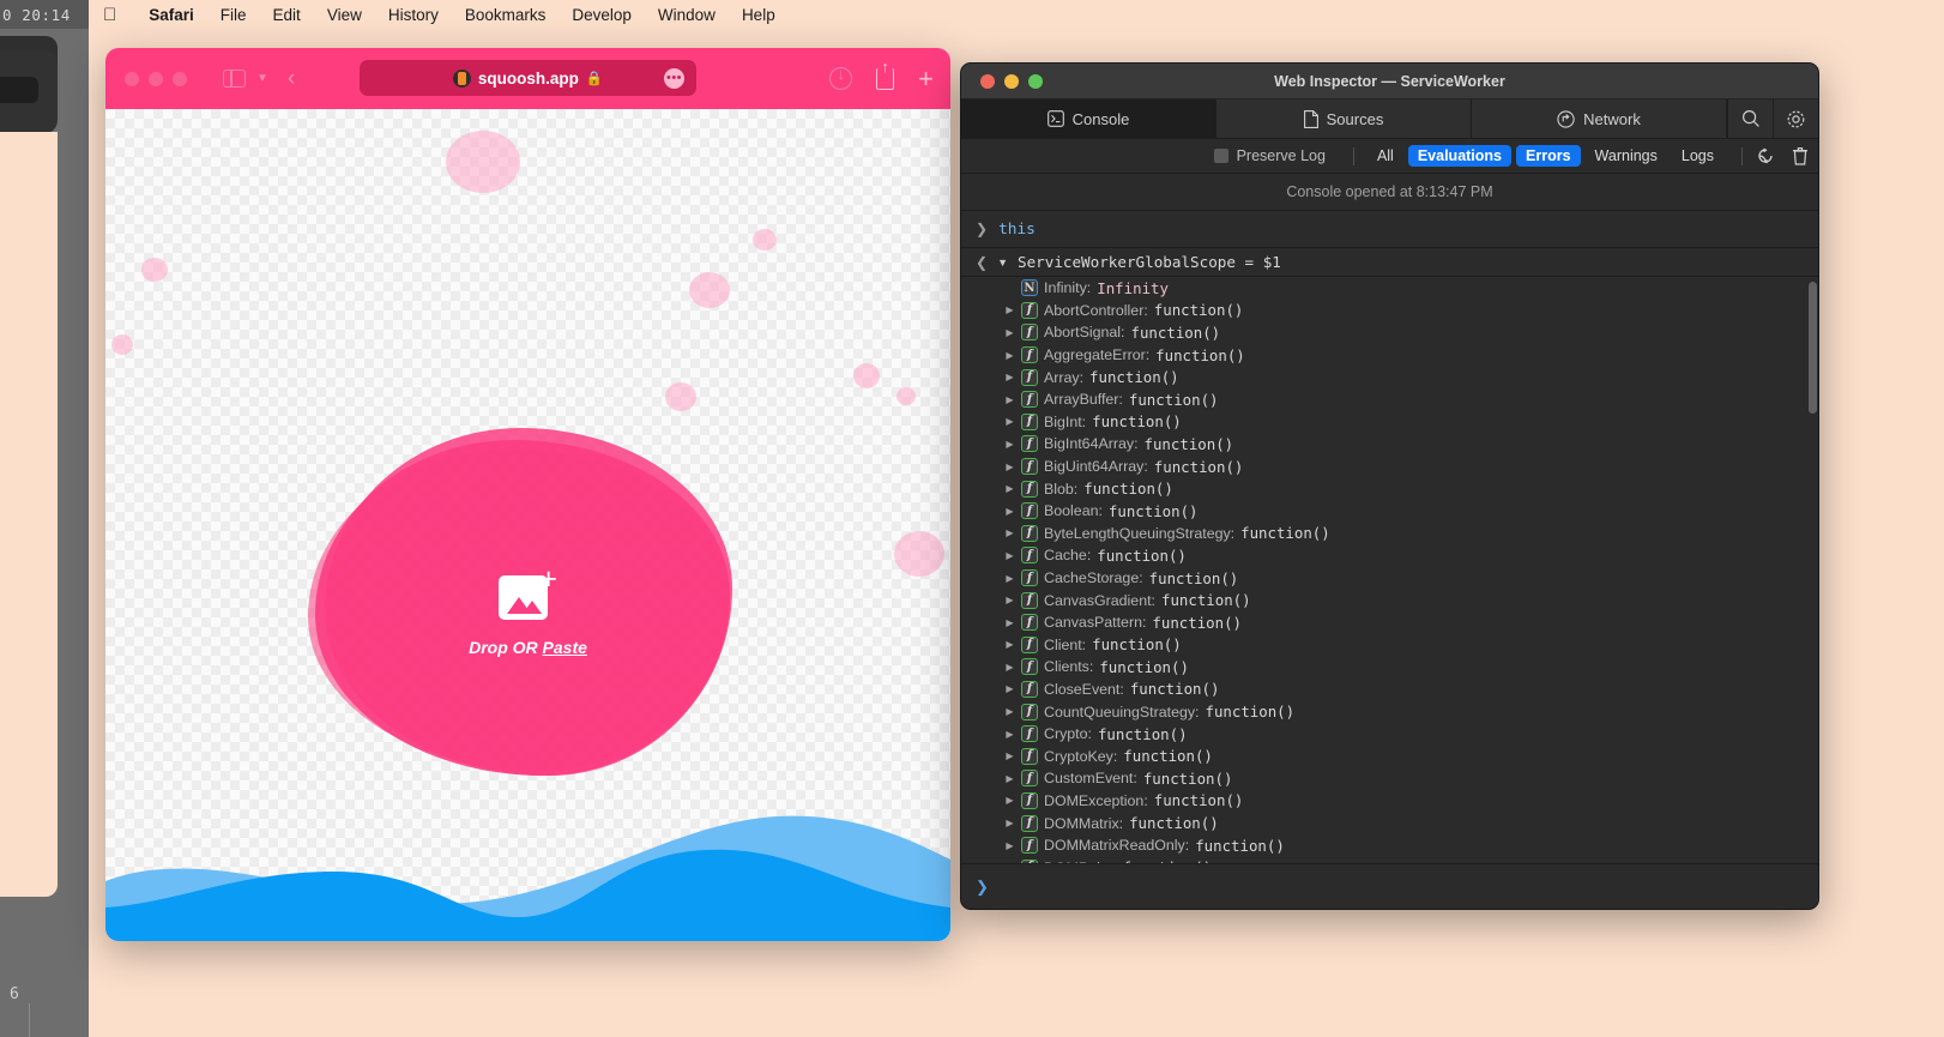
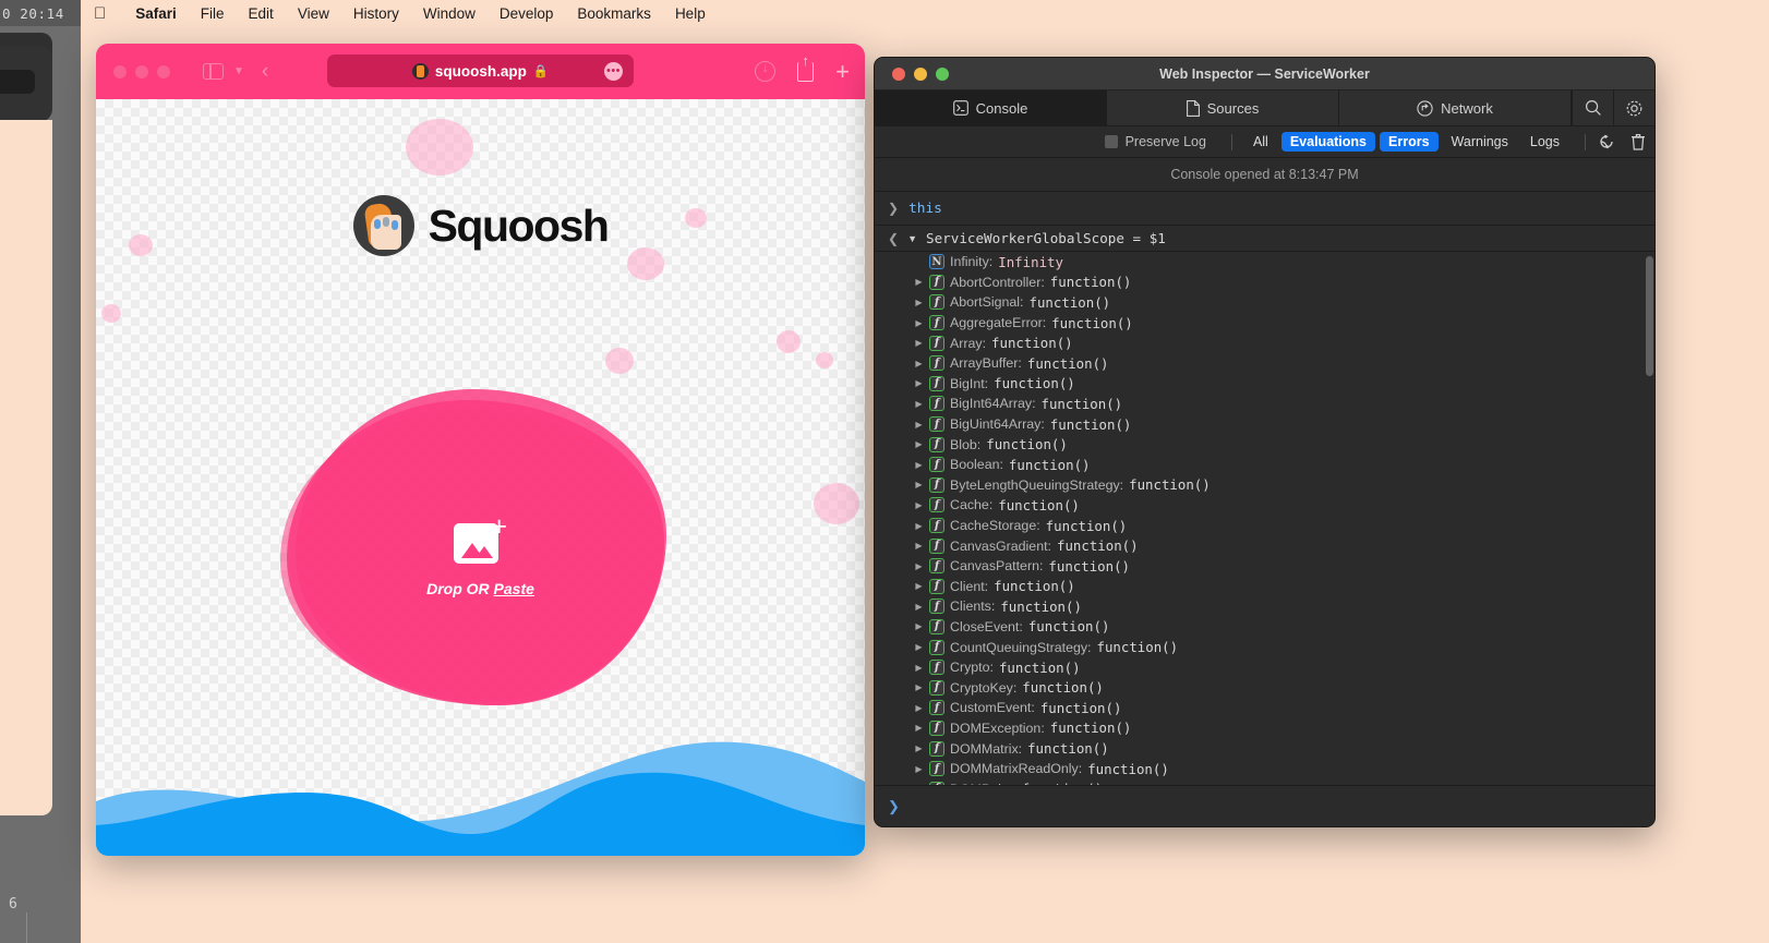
  0 20:14
  6
  
  Safari
  File
  Edit
  View
  History
- Bookmarks
+ Window
  Develop
- Window
+ Bookmarks
  Help
  ▼
  ‹
  squoosh.app
  🔒
  •••
  +
+ Squoosh
  +
  Drop OR Paste
  Web Inspector — ServiceWorker
  Console
  Sources
  Network
  Preserve Log
  All
  Evaluations
  Errors
  Warnings
  Logs
  Console opened at 8:13:47 PM
  ❯
  this
  ❮
  ▼
  ServiceWorkerGlobalScope = $1
  N
  Infinity:
  Infinity
  ▶
  f
  AbortController:
  function()
  ▶
  f
  AbortSignal:
  function()
  ▶
  f
  AggregateError:
  function()
  ▶
  f
  Array:
  function()
  ▶
  f
  ArrayBuffer:
  function()
  ▶
  f
  BigInt:
  function()
  ▶
  f
  BigInt64Array:
  function()
  ▶
  f
  BigUint64Array:
  function()
  ▶
  f
  Blob:
  function()
  ▶
  f
  Boolean:
  function()
  ▶
  f
  ByteLengthQueuingStrategy:
  function()
  ▶
  f
  Cache:
  function()
  ▶
  f
  CacheStorage:
  function()
  ▶
  f
  CanvasGradient:
  function()
  ▶
  f
  CanvasPattern:
  function()
  ▶
  f
  Client:
  function()
  ▶
  f
  Clients:
  function()
  ▶
  f
  CloseEvent:
  function()
  ▶
  f
  CountQueuingStrategy:
  function()
  ▶
  f
  Crypto:
  function()
  ▶
  f
  CryptoKey:
  function()
  ▶
  f
  CustomEvent:
  function()
  ▶
  f
  DOMException:
  function()
  ▶
  f
  DOMMatrix:
  function()
  ▶
  f
  DOMMatrixReadOnly:
  function()
  ❯
